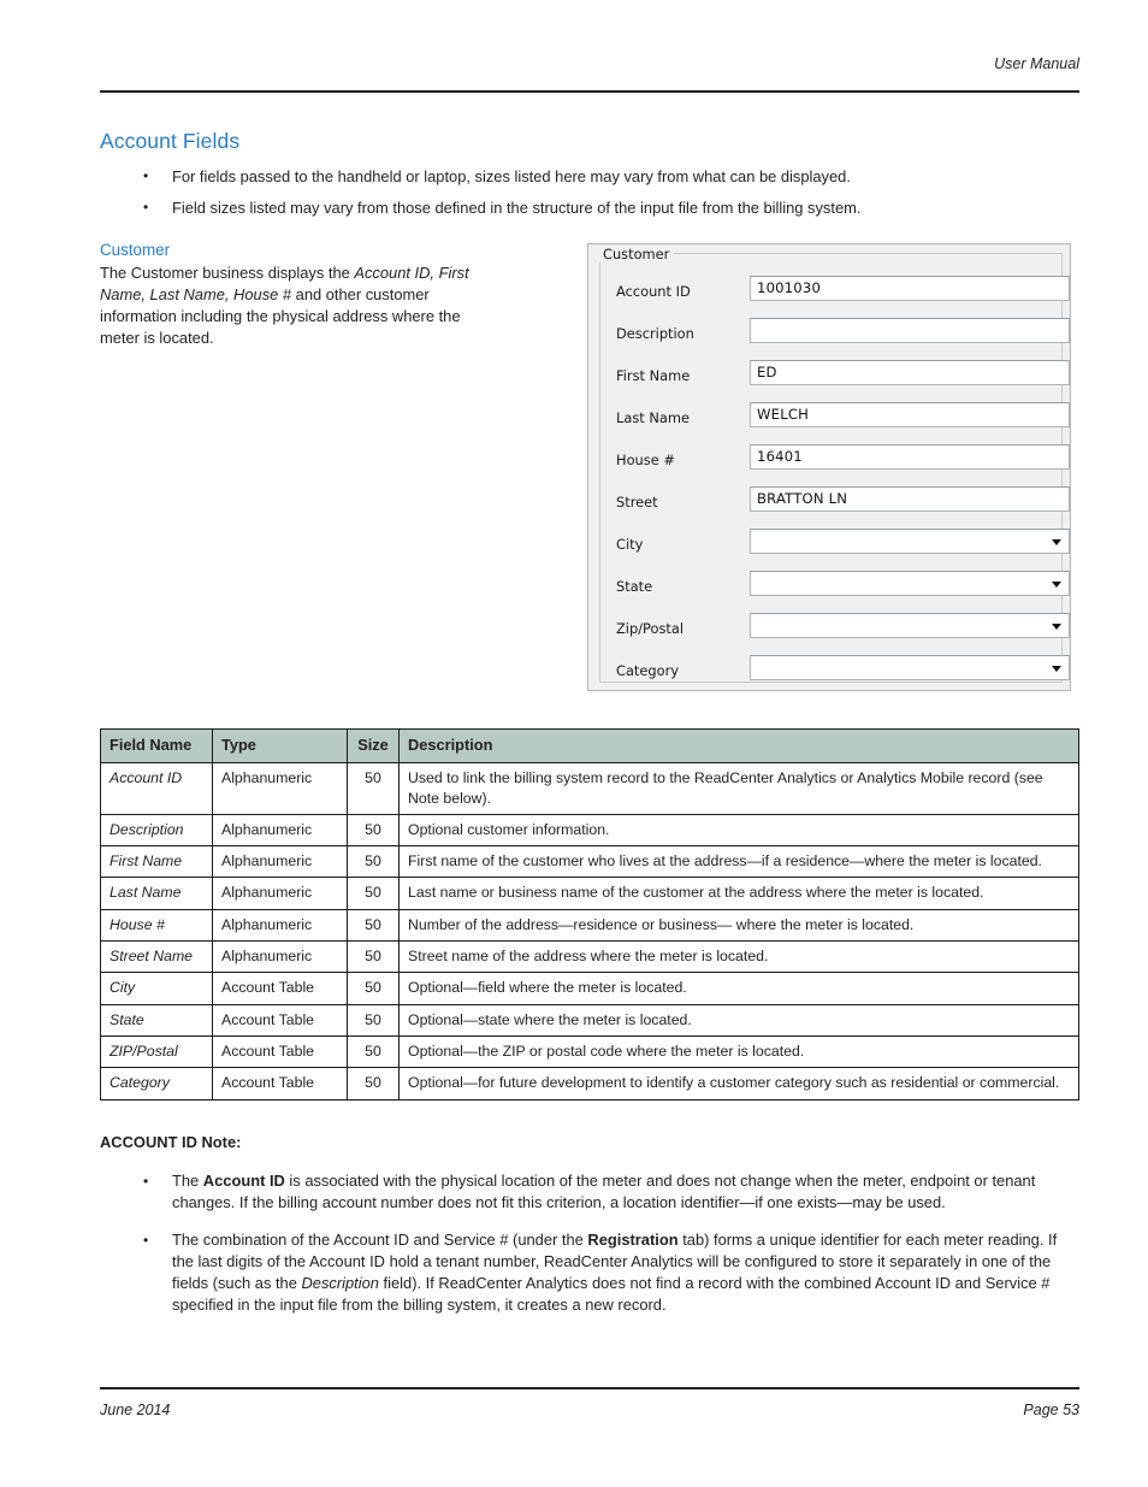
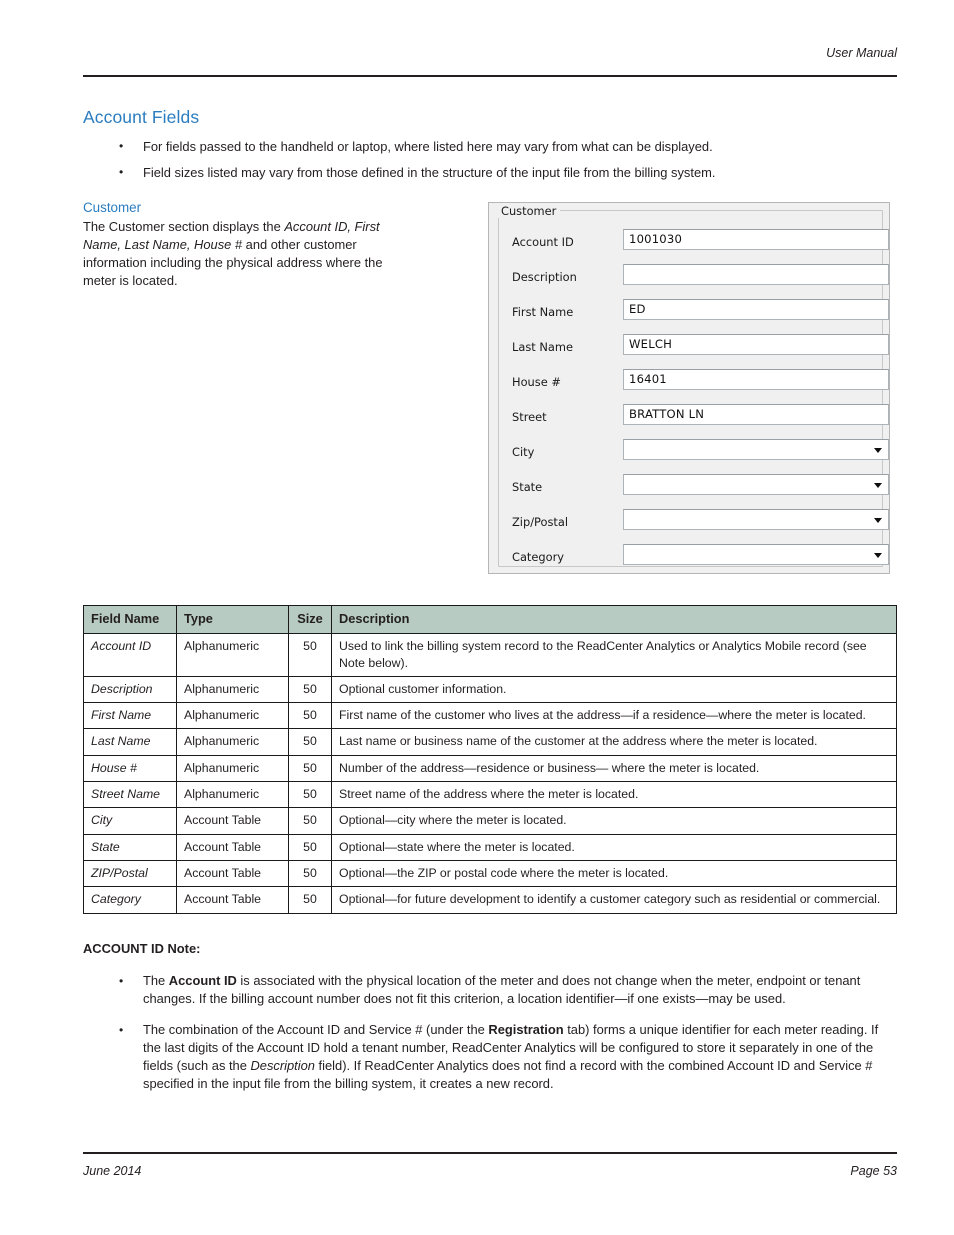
  User Manual
  Account Fields
  •
- For fields passed to the handheld or laptop, sizes listed here may vary from what can be displayed.
+ For fields passed to the handheld or laptop, where listed here may vary from what can be displayed.
  •
  Field sizes listed may vary from those defined in the structure of the input file from the billing system.
  Customer
- The Customer business displays the Account ID, First Name, Last Name, House # and other customer information including the physical address where the meter is located.
+ The Customer section displays the Account ID, First Name, Last Name, House # and other customer information including the physical address where the meter is located.
  Account ID
  1001030
  Description
  First Name
  ED
  Last Name
  WELCH
  House #
  16401
  Street
  BRATTON LN
  City
  State
  Zip/Postal
  Category
  Customer
  Field Name	Type	Size	Description
  Account ID	Alphanumeric	50	Used to link the billing system record to the ReadCenter Analytics or Analytics Mobile record (see Note below).
  Description	Alphanumeric	50	Optional customer information.
  First Name	Alphanumeric	50	First name of the customer who lives at the address—if a residence—where the meter is located.
  Last Name	Alphanumeric	50	Last name or business name of the customer at the address where the meter is located.
  House #	Alphanumeric	50	Number of the address—residence or business— where the meter is located.
  Street Name	Alphanumeric	50	Street name of the address where the meter is located.
- City	Account Table	50	Optional—field where the meter is located.
+ City	Account Table	50	Optional—city where the meter is located.
  State	Account Table	50	Optional—state where the meter is located.
  ZIP/Postal	Account Table	50	Optional—the ZIP or postal code where the meter is located.
  Category	Account Table	50	Optional—for future development to identify a customer category such as residential or commercial.
  ACCOUNT ID Note:
  •
  The Account ID is associated with the physical location of the meter and does not change when the meter, endpoint or tenant changes. If the billing account number does not fit this criterion, a location identifier—if one exists—may be used.
  •
  The combination of the Account ID and Service # (under the Registration tab) forms a unique identifier for each meter reading. If the last digits of the Account ID hold a tenant number, ReadCenter Analytics will be configured to store it separately in one of the fields (such as the Description field). If ReadCenter Analytics does not find a record with the combined Account ID and Service # specified in the input file from the billing system, it creates a new record.
  June 2014
  Page 53
